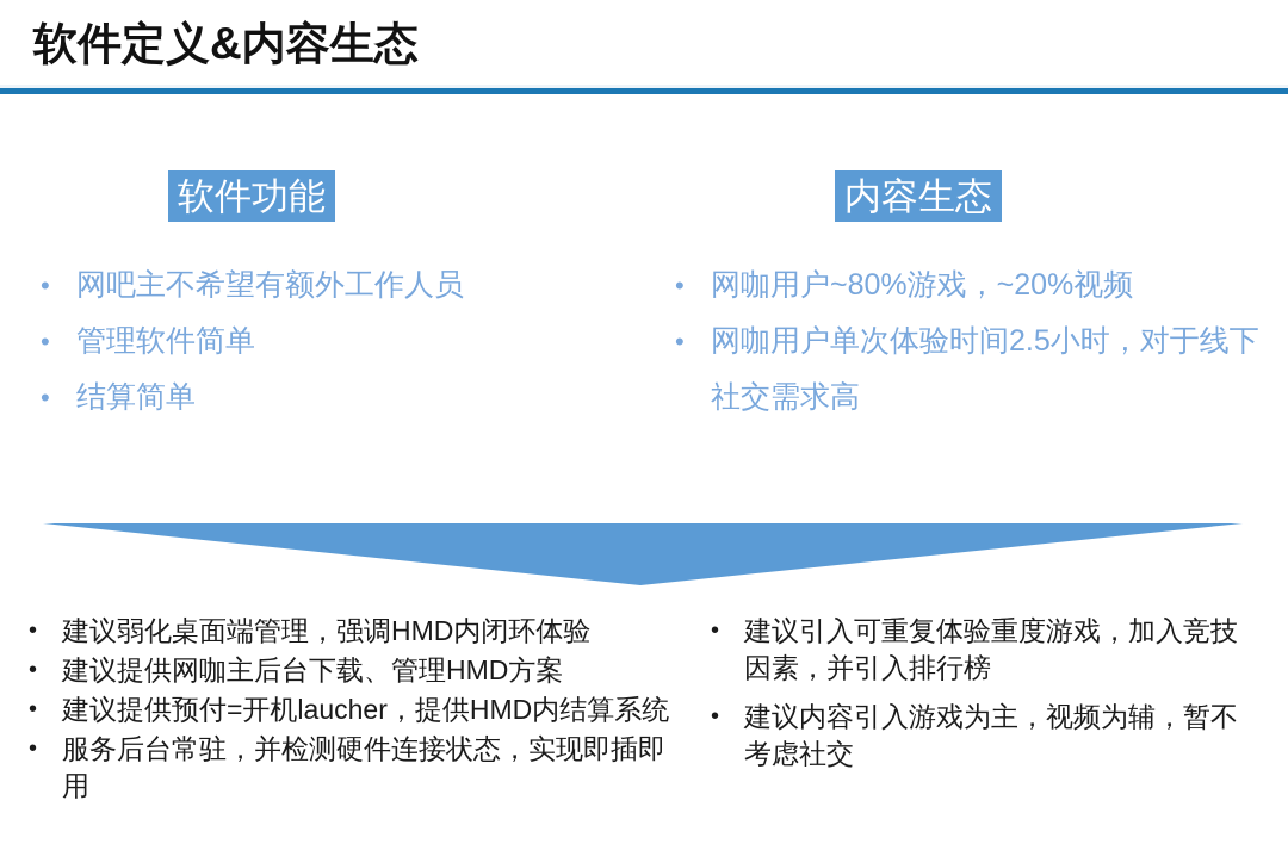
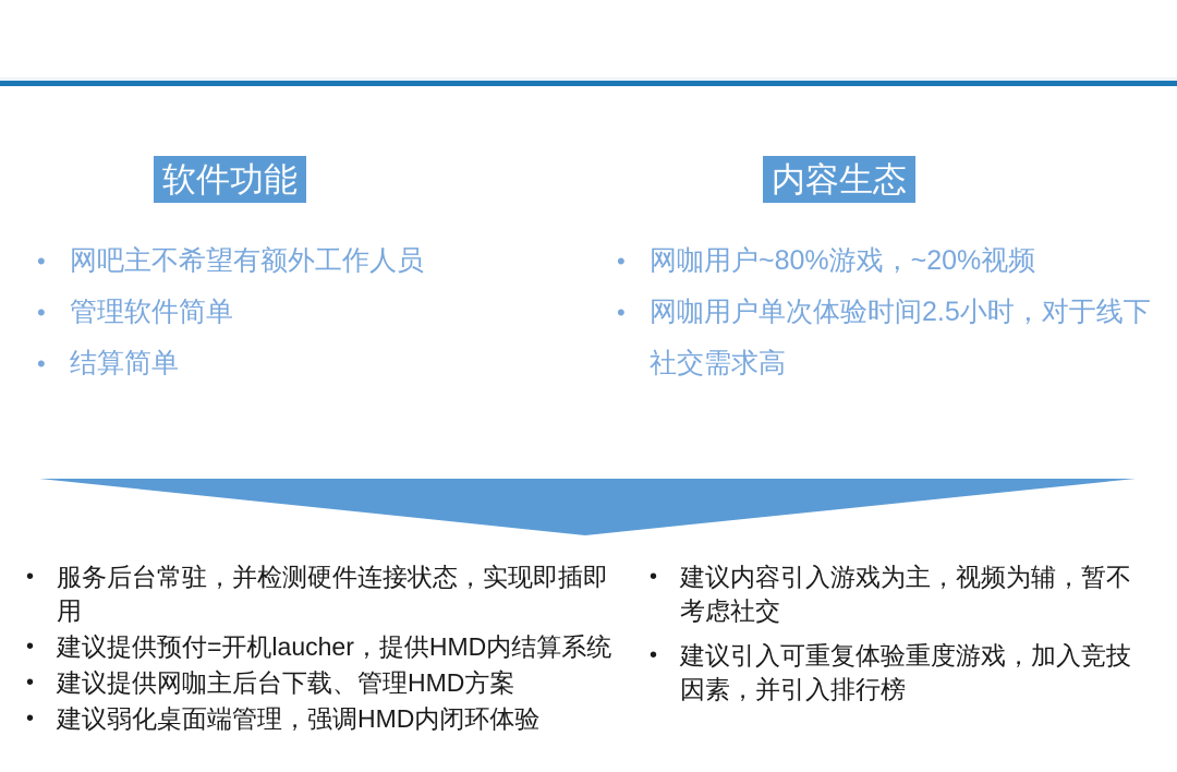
- 软件定义&内容生态
  软件功能
  内容生态
  •
  网吧主不希望有额外工作人员
  •
  管理软件简单
  •
  结算简单
  •
  网咖用户~80%游戏，~20%视频
  •
  网咖用户单次体验时间2.5小时，对于线下社交需求高
  •
- 建议弱化桌面端管理，强调HMD内闭环体验
+ 服务后台常驻，并检测硬件连接状态，实现即插即用
  •
- 建议提供网咖主后台下载、管理HMD方案
+ 建议提供预付=开机laucher，提供HMD内结算系统
  •
- 建议提供预付=开机laucher，提供HMD内结算系统
+ 建议提供网咖主后台下载、管理HMD方案
  •
- 服务后台常驻，并检测硬件连接状态，实现即插即用
+ 建议弱化桌面端管理，强调HMD内闭环体验
  •
- 建议引入可重复体验重度游戏，加入竞技因素，并引入排行榜
+ 建议内容引入游戏为主，视频为辅，暂不考虑社交
  •
- 建议内容引入游戏为主，视频为辅，暂不考虑社交
+ 建议引入可重复体验重度游戏，加入竞技因素，并引入排行榜
